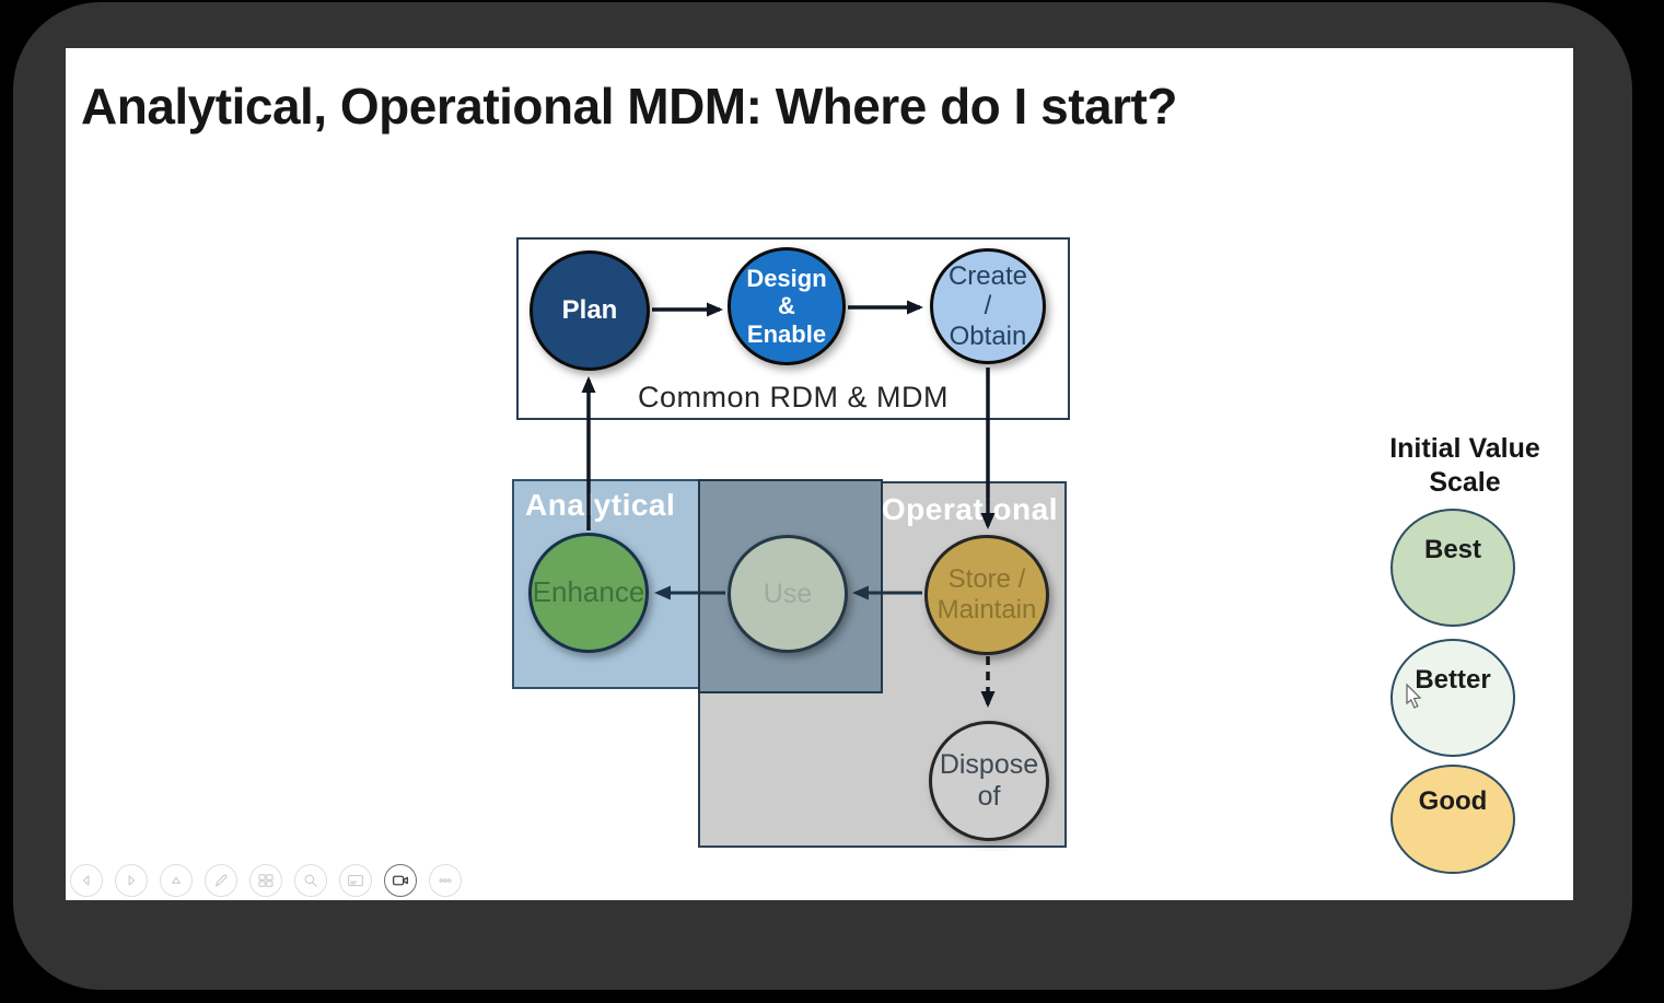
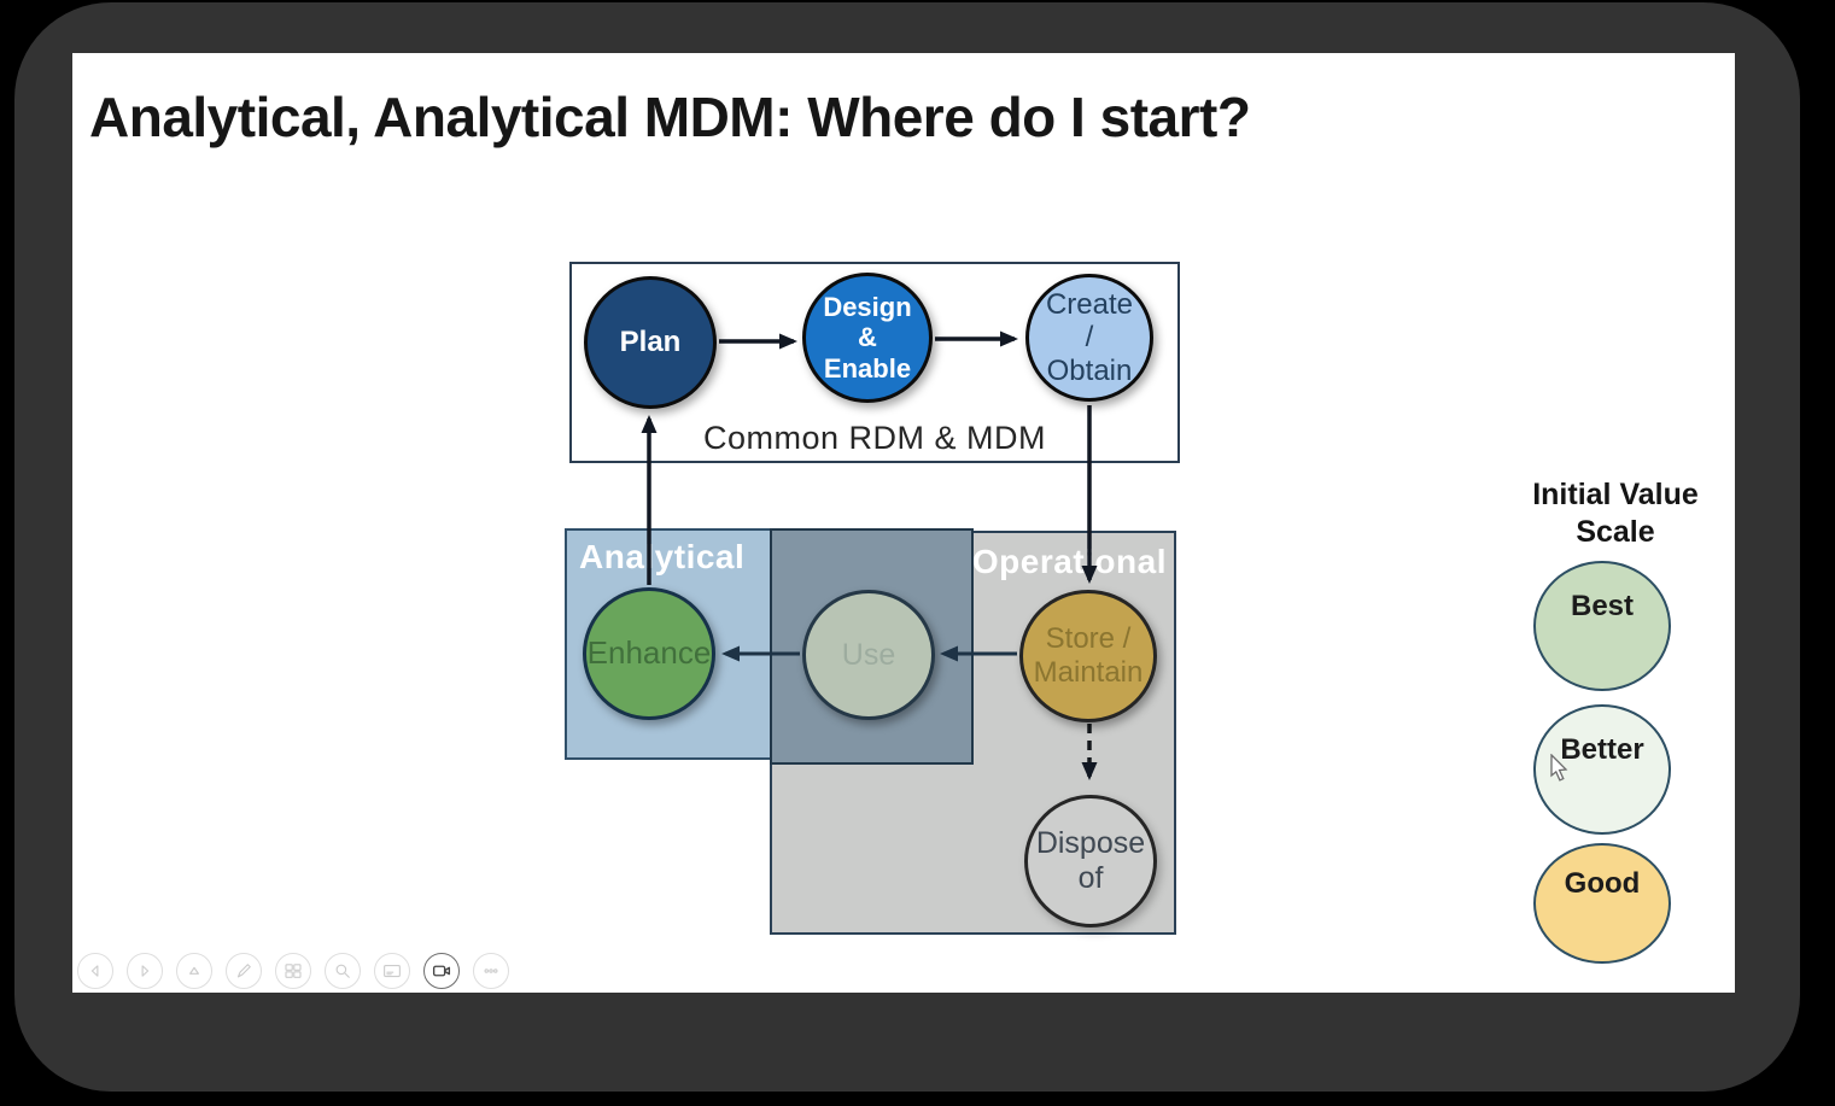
- Analytical, Operational MDM: Where do I start?
+ Analytical, Analytical MDM: Where do I start?
  Anaytical
  Operatonal
  Common RDM & MDM
  Plan
  Design & Enable
  Create / Obtain
  Enhance
  Use
  Store / Maintain
  Dispose of
  Initial Value
  Scale
  Best
  Better
  Good
